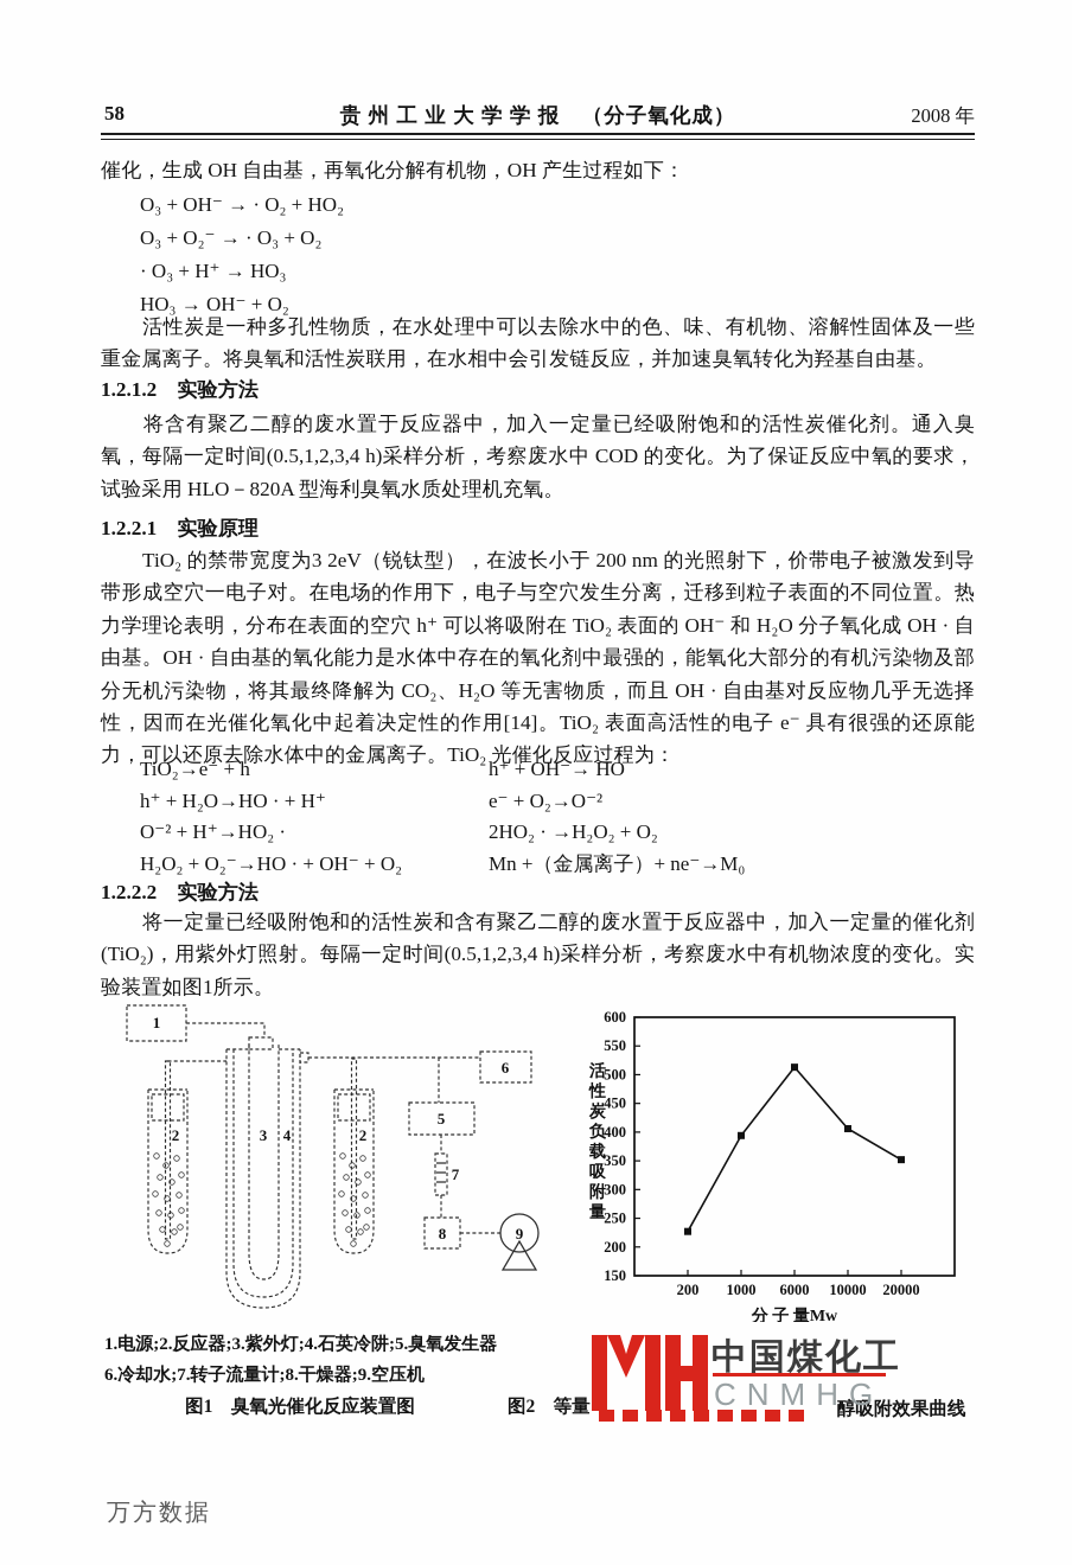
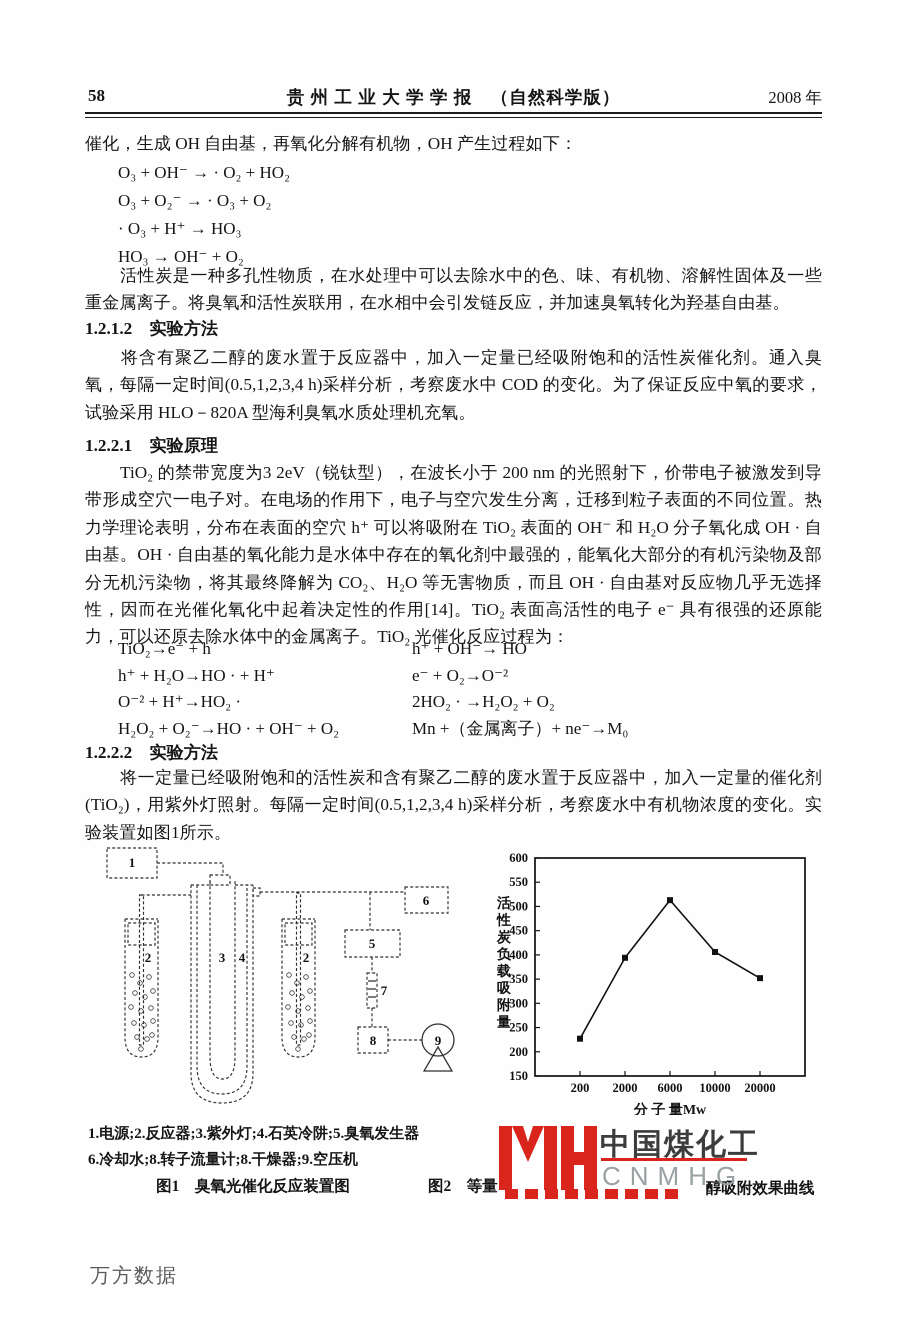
  58
- 贵 州 工 业 大 学 学 报 （分子氧化成）
+ 贵 州 工 业 大 学 学 报 （自然科学版）
  2008 年
  催化，生成 OH 自由基，再氧化分解有机物，OH 产生过程如下：
  O₃ + OH⁻ → · O₂ + HO₂
  O₃ + O₂⁻ → · O₃ + O₂
  · O₃ + H⁺ → HO₃
  HO₃ → OH⁻ + O₂
  活性炭是一种多孔性物质，在水处理中可以去除水中的色、味、有机物、溶解性固体及一些重金属离子。将臭氧和活性炭联用，在水相中会引发链反应，并加速臭氧转化为羟基自由基。
  1.2.1.2 实验方法
  将含有聚乙二醇的废水置于反应器中，加入一定量已经吸附饱和的活性炭催化剂。通入臭氧，每隔一定时间(0.5,1,2,3,4 h)采样分析，考察废水中 COD 的变化。为了保证反应中氧的要求，试验采用 HLO－820A 型海利臭氧水质处理机充氧。
  1.2.2.1 实验原理
  TiO₂ 的禁带宽度为3 2eV（锐钛型），在波长小于 200 nm 的光照射下，价带电子被激发到导带形成空穴一电子对。在电场的作用下，电子与空穴发生分离，迁移到粒子表面的不同位置。热力学理论表明，分布在表面的空穴 h⁺ 可以将吸附在 TiO₂ 表面的 OH⁻ 和 H₂O 分子氧化成 OH · 自由基。OH · 自由基的氧化能力是水体中存在的氧化剂中最强的，能氧化大部分的有机污染物及部分无机污染物，将其最终降解为 CO₂、H₂O 等无害物质，而且 OH · 自由基对反应物几乎无选择性，因而在光催化氧化中起着决定性的作用[14]。TiO₂ 表面高活性的电子 e⁻ 具有很强的还原能力，可以还原去除水体中的金属离子。TiO₂ 光催化反应过程为：
  TiO₂→e⁻ + h
  h⁺ + OH⁻→ HO
  h⁺ + H₂O→HO · + H⁺
  e⁻ + O₂→O⁻²
  O⁻² + H⁺→HO₂ ·
  2HO₂ · →H₂O₂ + O₂
  H₂O₂ + O₂⁻→HO · + OH⁻ + O₂
  Mn +（金属离子）+ ne⁻→M₀
  1.2.2.2 实验方法
  将一定量已经吸附饱和的活性炭和含有聚乙二醇的废水置于反应器中，加入一定量的催化剂(TiO₂)，用紫外灯照射。每隔一定时间(0.5,1,2,3,4 h)采样分析，考察废水中有机物浓度的变化。实验装置如图1所示。
  1
  2
  3
  4
  2
  5
  6
  7
  8
  9
  150
  200
  250
  300
  350
  400
  450
  500
  550
  600
  200
- 1000
+ 2000
  6000
  10000
  20000
  活
  性
  炭
  负
  载
  吸
  附
  量
  分 子 量Mw
  1.电源;2.反应器;3.紫外灯;4.石英冷阱;5.臭氧发生器
- 6.冷却水;7.转子流量计;8.干燥器;9.空压机
+ 6.冷却水;8.转子流量计;8.干燥器;9.空压机
  图1 臭氧光催化反应装置图
  图2 等量
  醇吸附效果曲线
  中国煤化工
  CNMHG
  万方数据
